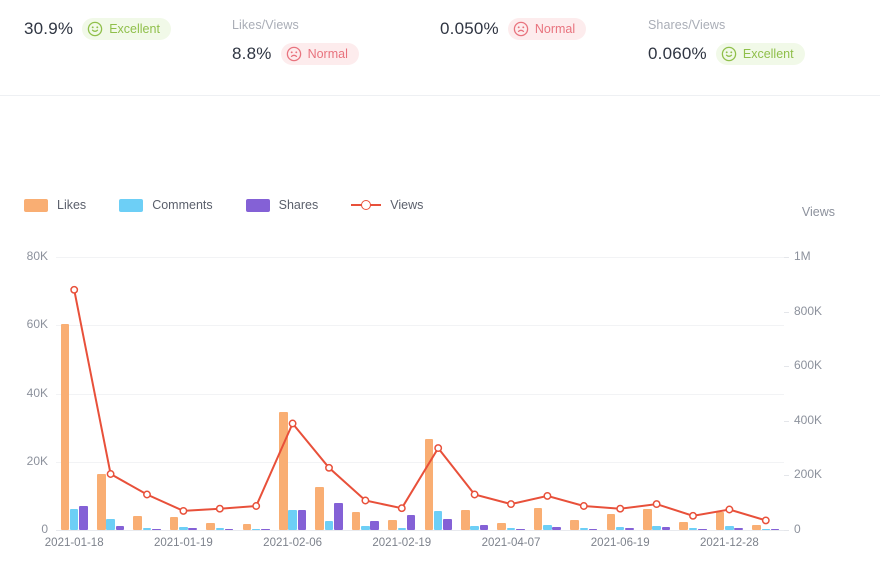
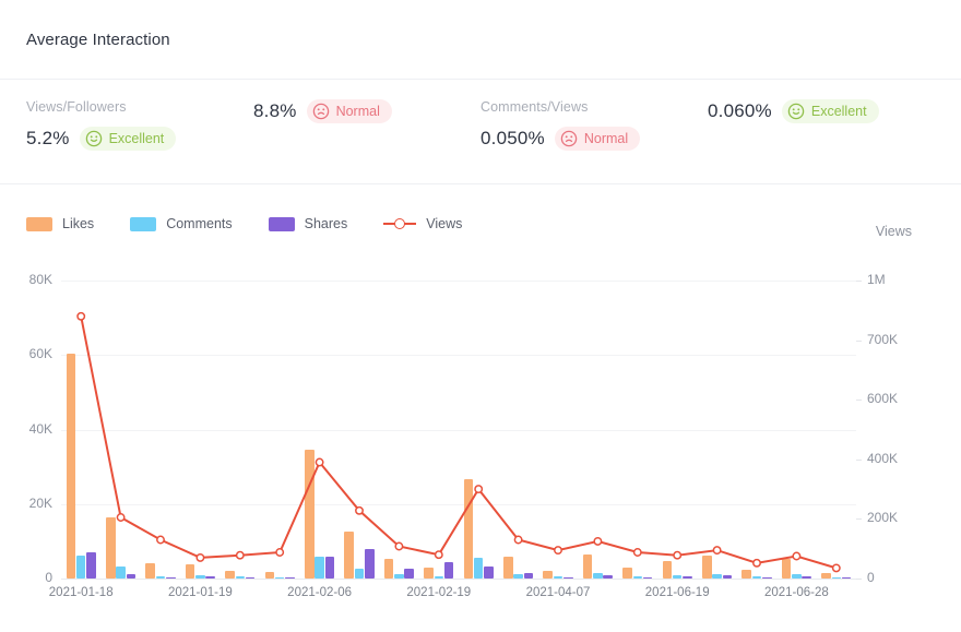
+ Average Interaction
+ Views/Followers
- 30.9%
+ 5.2%
  Excellent
- Likes/Views
  8.8%
  Normal
+ Comments/Views
  0.050%
  Normal
- Shares/Views
  0.060%
  Excellent
  Likes
  Comments
  Shares
  Views
  Views
  0
  20K
  40K
  60K
  80K
  0
  200K
  400K
  600K
- 800K
+ 700K
  1M
  2021-01-18
  2021-01-19
  2021-02-06
  2021-02-19
  2021-04-07
  2021-06-19
- 2021-12-28
+ 2021-06-28
